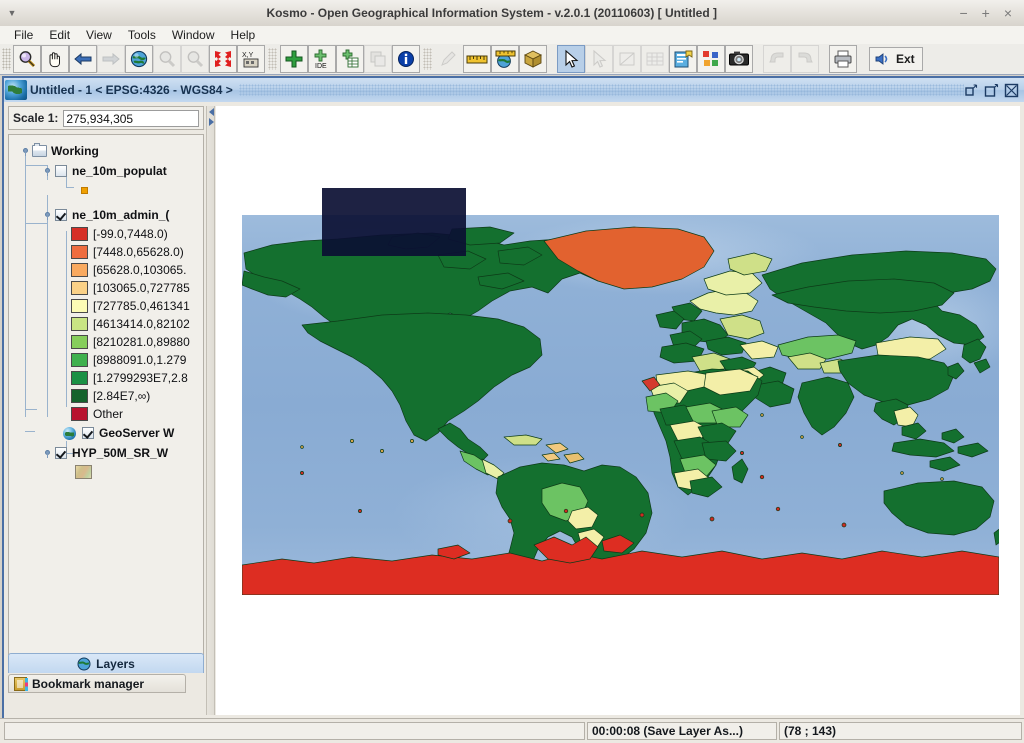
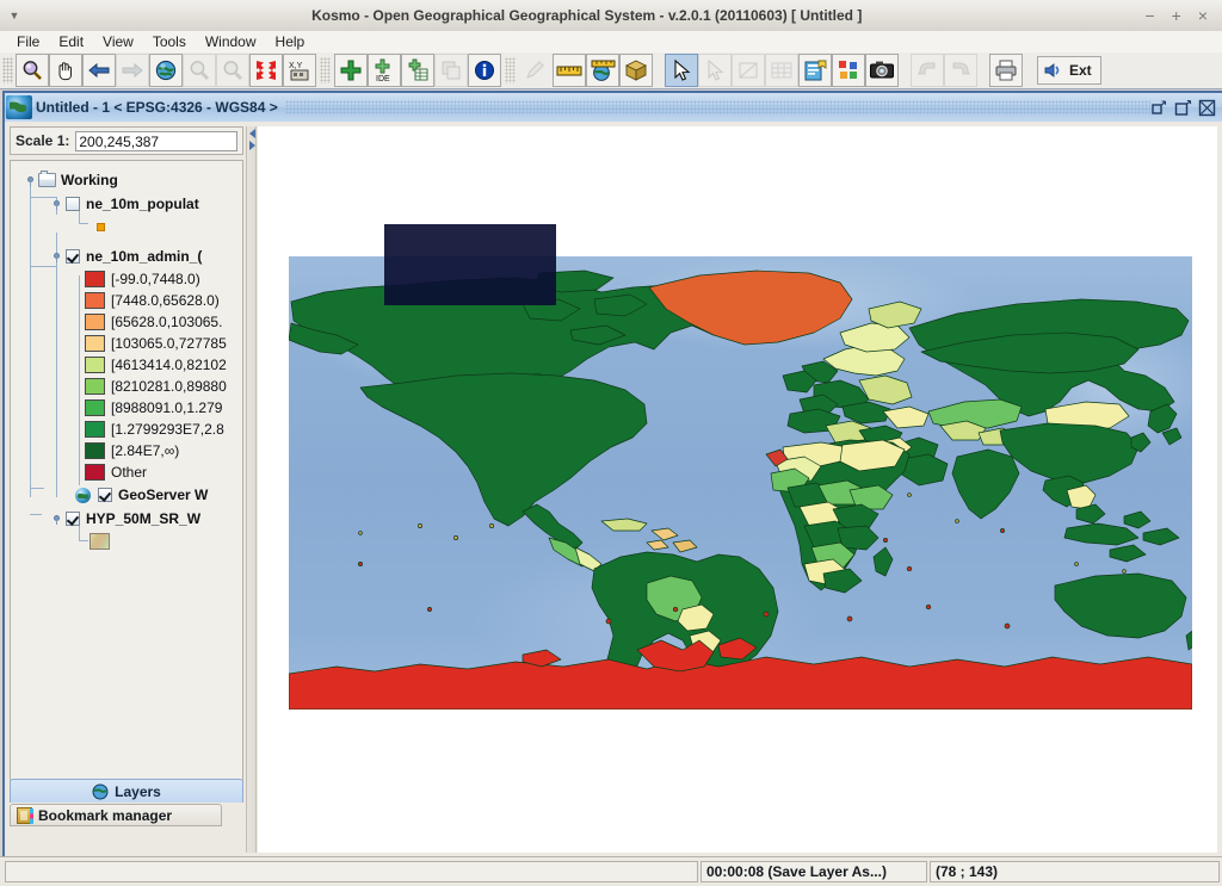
  ▼
- Kosmo - Open Geographical Information System - v.2.0.1 (20110603) [ Untitled ]
+ Kosmo - Open Geographical Geographical System - v.2.0.1 (20110603) [ Untitled ]
  −
  +
  ×
  File
  Edit
  View
  Tools
  Window
  Help
  Ext
  Untitled - 1 < EPSG:4326 - WGS84 >
  Scale 1:
- 275,934,305
+ 200,245,387
  Working
  ne_10m_populat
  ne_10m_admin_(
  [-99.0,7448.0)
  [7448.0,65628.0)
  [65628.0,103065.
  [103065.0,727785
- [727785.0,461341
  [4613414.0,82102
  [8210281.0,89880
  [8988091.0,1.279
  [1.2799293E7,2.8
  [2.84E7,∞)
  Other
  GeoServer W
  HYP_50M_SR_W
  Layers
  Bookmark manager
  00:00:08 (Save Layer As...)
  (78 ; 143)
